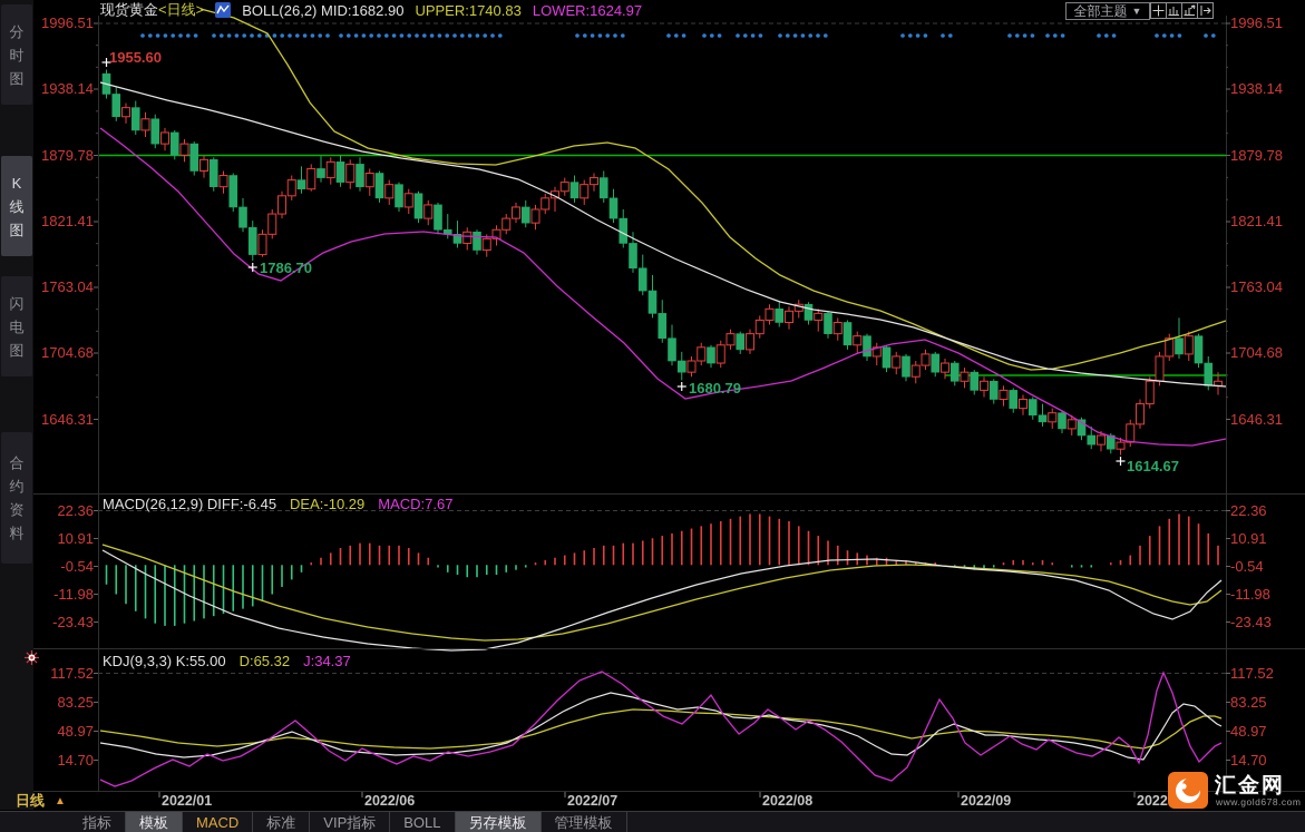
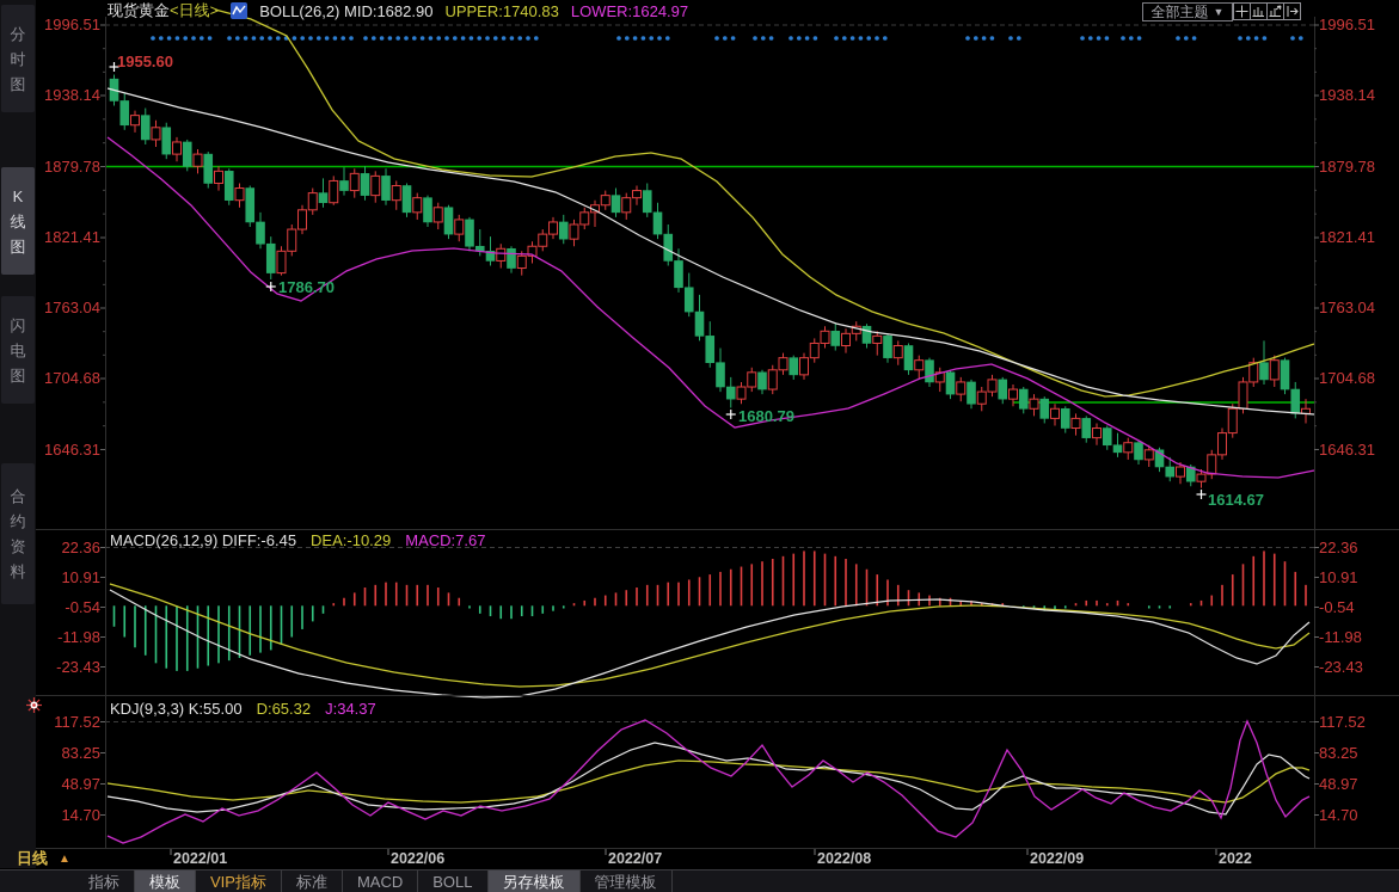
  分
  时
  图
  K
  线
  图
  闪
  电
  图
  合
  约
  资
  料
  现货黄金<日线>
  BOLL(26,2) MID:1682.90
  UPPER:1740.83
  LOWER:1624.97
  全部主题
  ▼
  MACD(26,12,9) DIFF:-6.45
  DEA:-10.29
  MACD:7.67
  KDJ(9,3,3) K:55.00
  D:65.32
  J:34.37
  1996.51
  1996.51
  1938.14
  1938.14
  1879.78
  1879.78
  1821.41
  1821.41
  1763.04
  1763.04
  1704.68
  1704.68
  1646.31
  1646.31
  22.36
  22.36
  10.91
  10.91
  -0.54
  -0.54
  -11.98
  -11.98
  -23.43
  -23.43
  117.52
  117.52
  83.25
  83.25
  48.97
  48.97
  14.70
  14.70
  1955.60
  1786.70
  1680.79
  1614.67
  日线
  ▲
  2022/01
  2022/06
  2022/07
  2022/08
  2022/09
  2022
  指标
  模板
- MACD
+ VIP指标
  标准
- VIP指标
+ MACD
  BOLL
  另存模板
  管理模板
- 汇金网
- www.gold678.com
